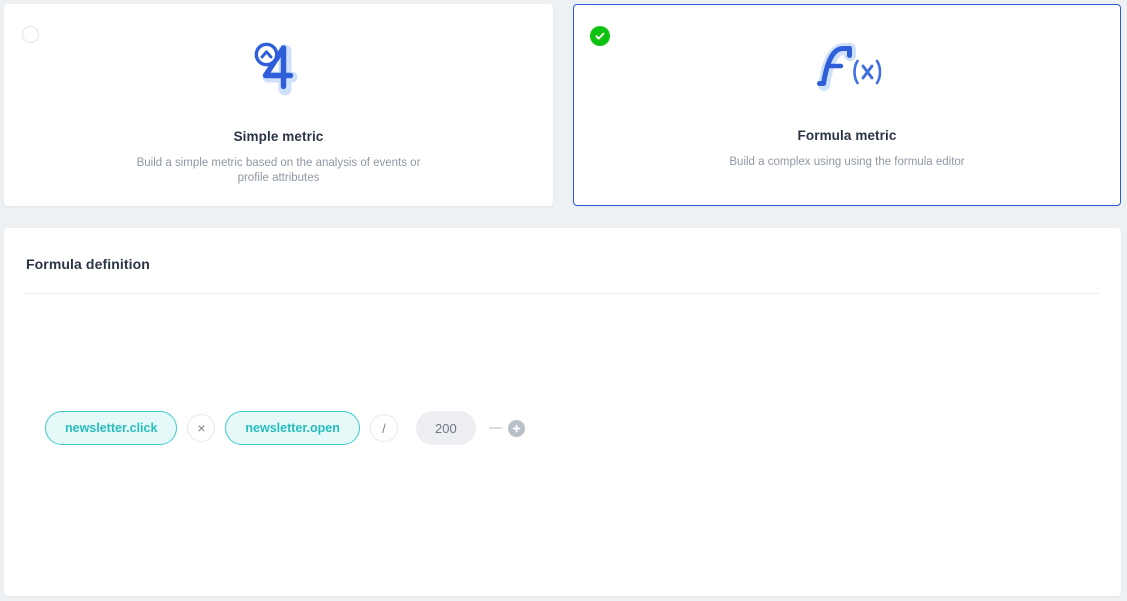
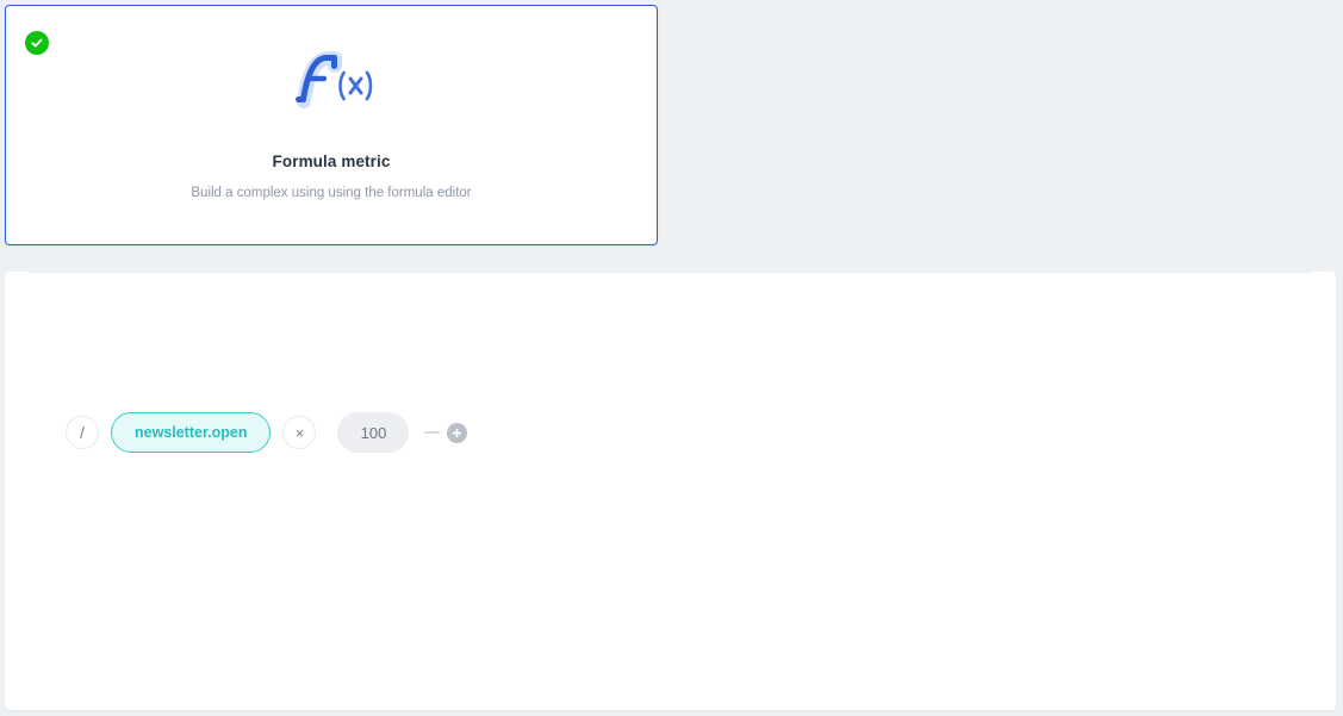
- Simple metric
- Build a simple metric based on the analysis of events or profile attributes
  Formula metric
  Build a complex using using the formula editor
- Formula definition
- newsletter.click
- ×
+ /
  newsletter.open
- /
+ ×
- 200
+ 100
